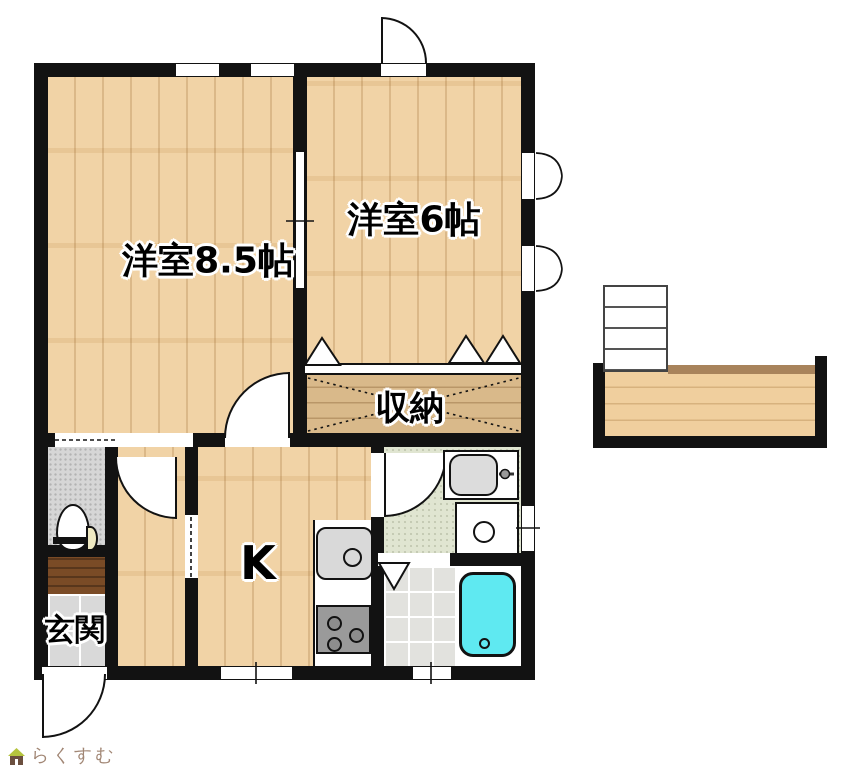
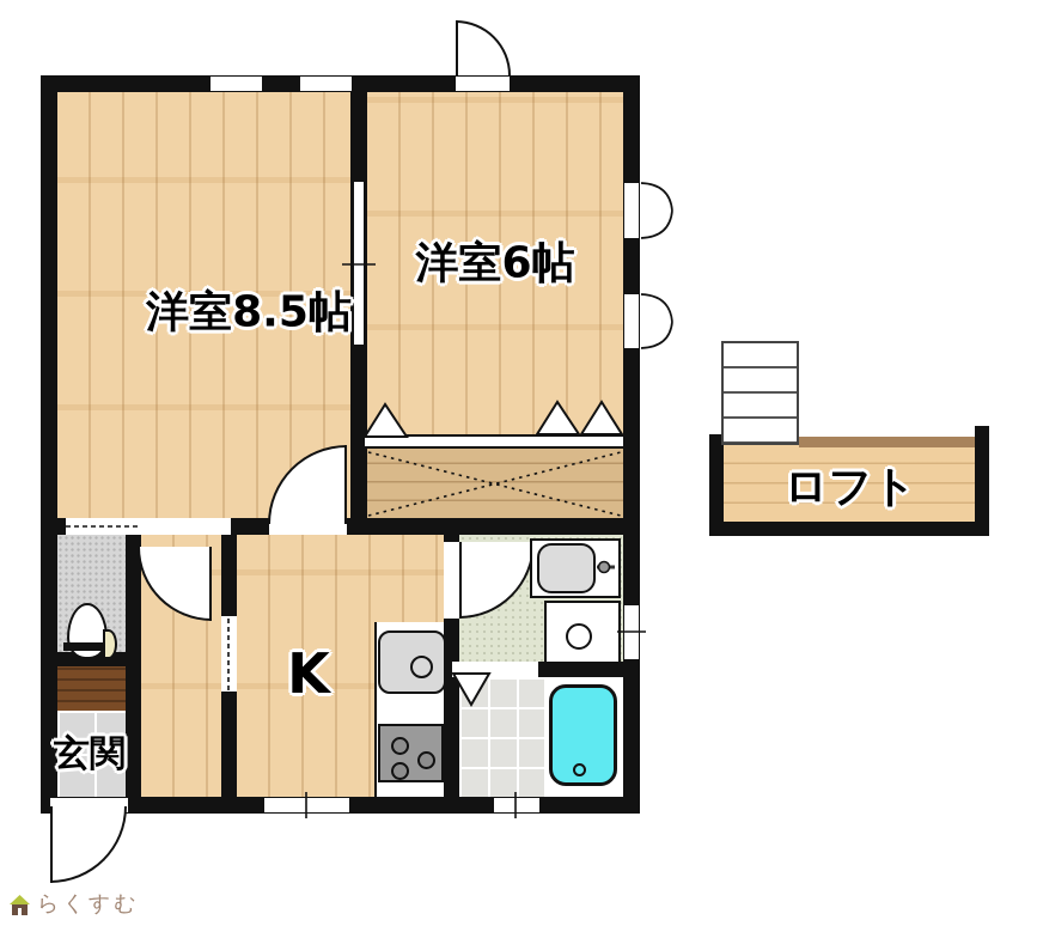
  洋室8.5帖
  洋室6帖
- 収納
  K
  玄関
+ ロフト
  らくすむ
